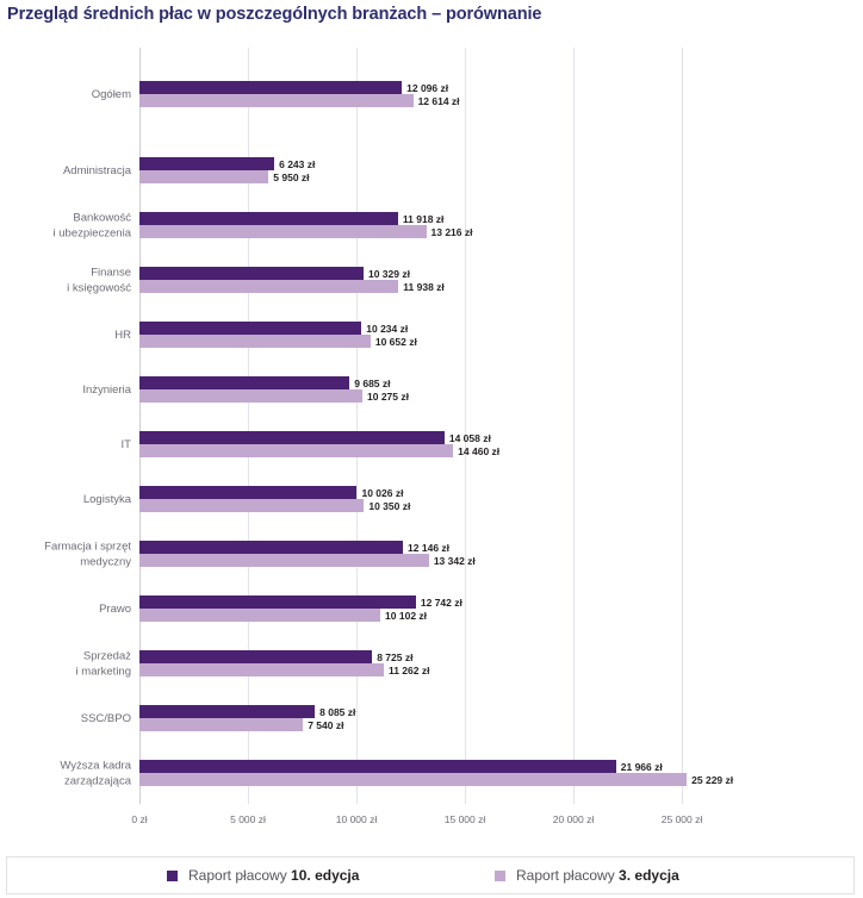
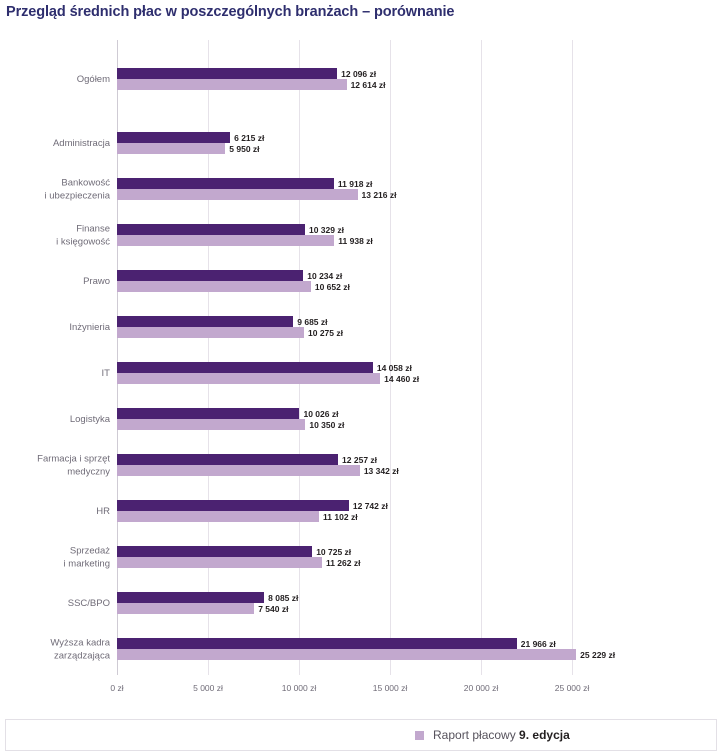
  Przegląd średnich płac w poszczególnych branżach – porównanie
  Ogółem
  12 096 zł
  12 614 zł
  Administracja
- 6 243 zł
+ 6 215 zł
  5 950 zł
  Bankowość
  i ubezpieczenia
  11 918 zł
  13 216 zł
  Finanse
  i księgowość
  10 329 zł
  11 938 zł
- HR
+ Prawo
  10 234 zł
  10 652 zł
  Inżynieria
  9 685 zł
  10 275 zł
  IT
  14 058 zł
  14 460 zł
  Logistyka
  10 026 zł
  10 350 zł
  Farmacja i sprzęt
  medyczny
- 12 146 zł
+ 12 257 zł
  13 342 zł
- Prawo
+ HR
  12 742 zł
- 10 102 zł
+ 11 102 zł
  Sprzedaż
  i marketing
- 8 725 zł
+ 10 725 zł
  11 262 zł
  SSC/BPO
  8 085 zł
  7 540 zł
  Wyższa kadra
  zarządzająca
  21 966 zł
  25 229 zł
  0 zł
  5 000 zł
  10 000 zł
  15 000 zł
  20 000 zł
  25 000 zł
- Raport płacowy 10. edycja
- Raport płacowy 3. edycja
+ Raport płacowy 9. edycja
